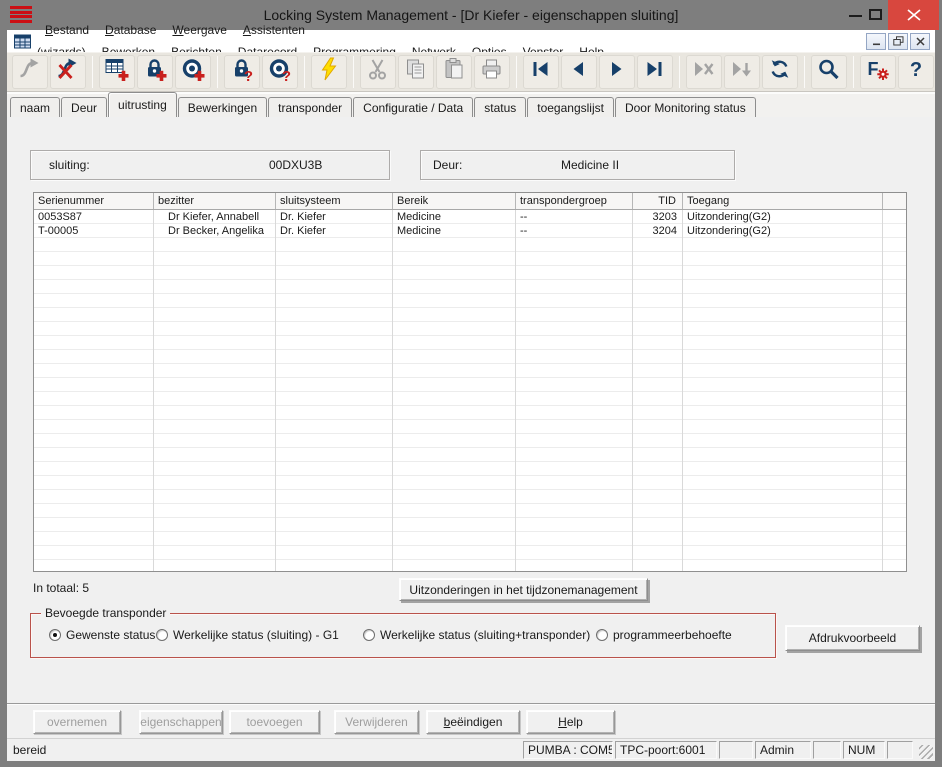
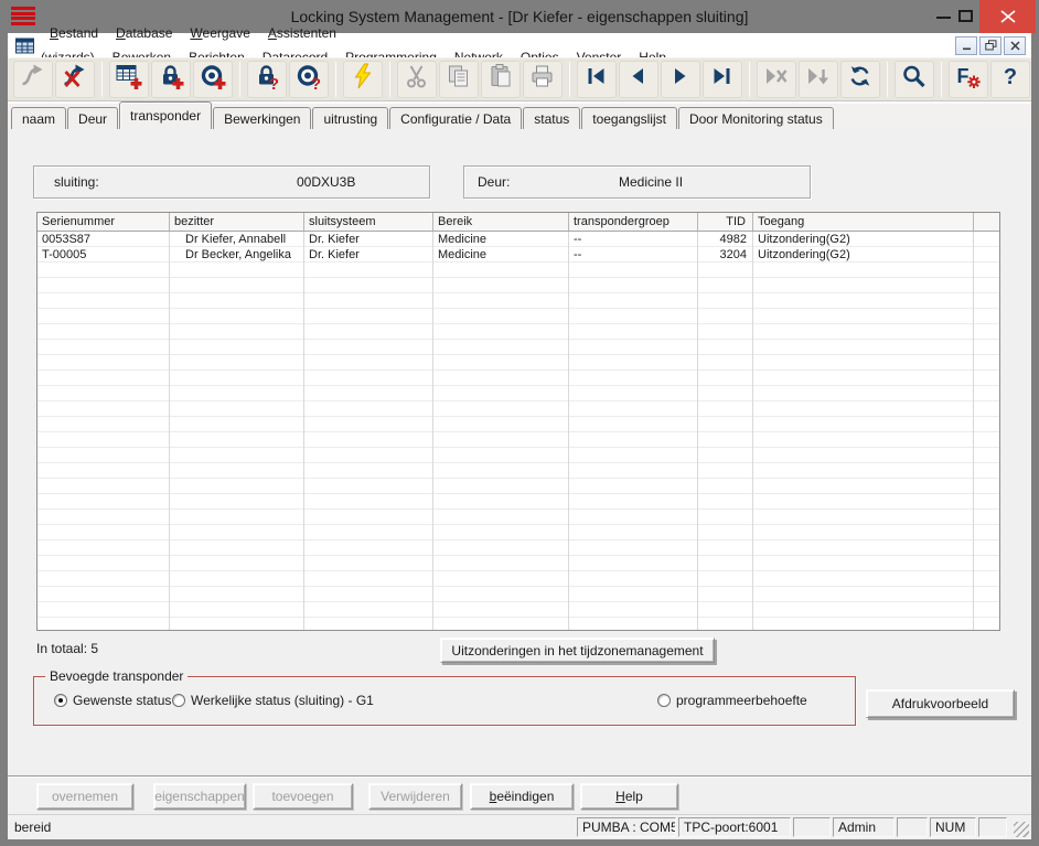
  Locking System Management - [Dr Kiefer - eigenschappen sluiting]
  ?
  ?
  F
  ?
  naam
  Deur
- uitrusting
+ transponder
  Bewerkingen
- transponder
+ uitrusting
  Configuratie / Data
  status
  toegangslijst
  Door Monitoring status
  sluiting:
  00DXU3B
  Deur:
  Medicine II
  Serienummer
  bezitter
  sluitsysteem
  Bereik
  transpondergroep
  TID
  Toegang
  0053S87
  Dr Kiefer, Annabell
  Dr. Kiefer
  Medicine
  --
- 3203
+ 4982
  Uitzondering(G2)
  T-00005
  Dr Becker, Angelika
  Dr. Kiefer
  Medicine
  --
  3204
  Uitzondering(G2)
  In totaal: 5
  Uitzonderingen in het tijdzonemanagement
  Bevoegde transponder
  Gewenste status
  Werkelijke status (sluiting) - G1
- Werkelijke status (sluiting+transponder)
  programmeerbehoefte
  Afdrukvoorbeeld
  overnemen
  eigenschappen
  toevoegen
  Verwijderen
  b
  eëindigen
  H
  elp
  bereid
  PUMBA : COM5
  TPC-poort:6001
  Admin
  NUM
